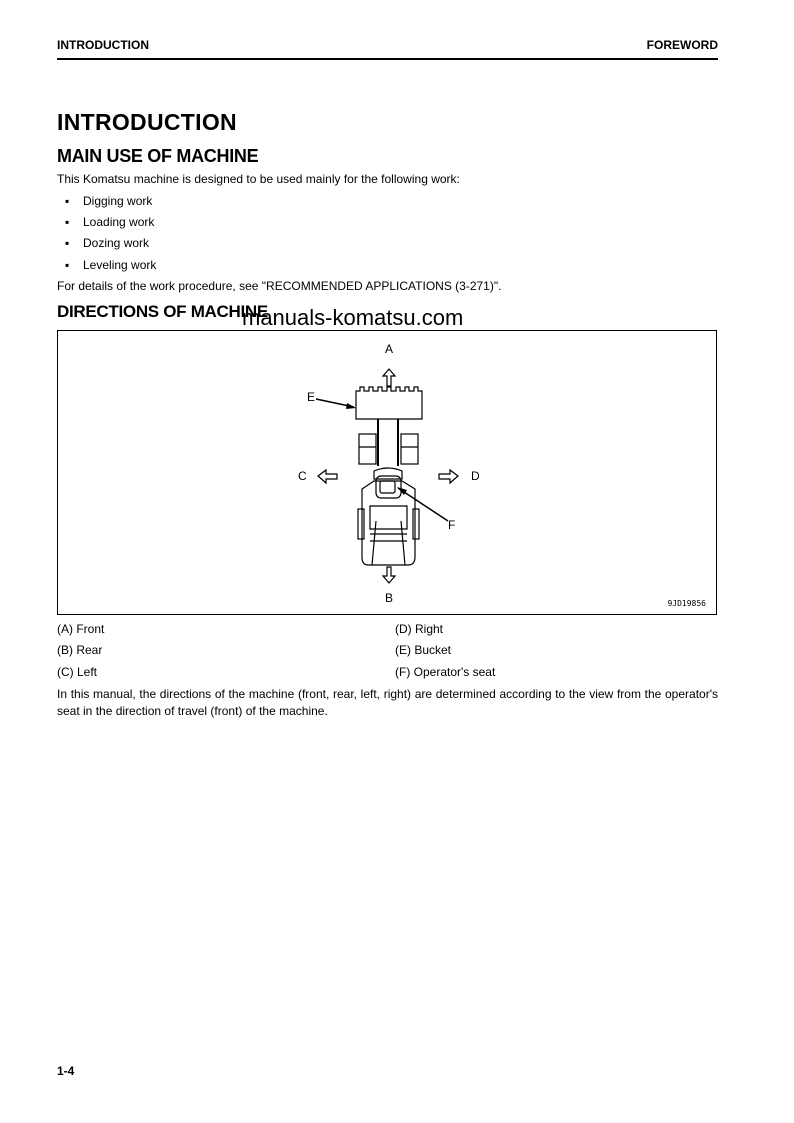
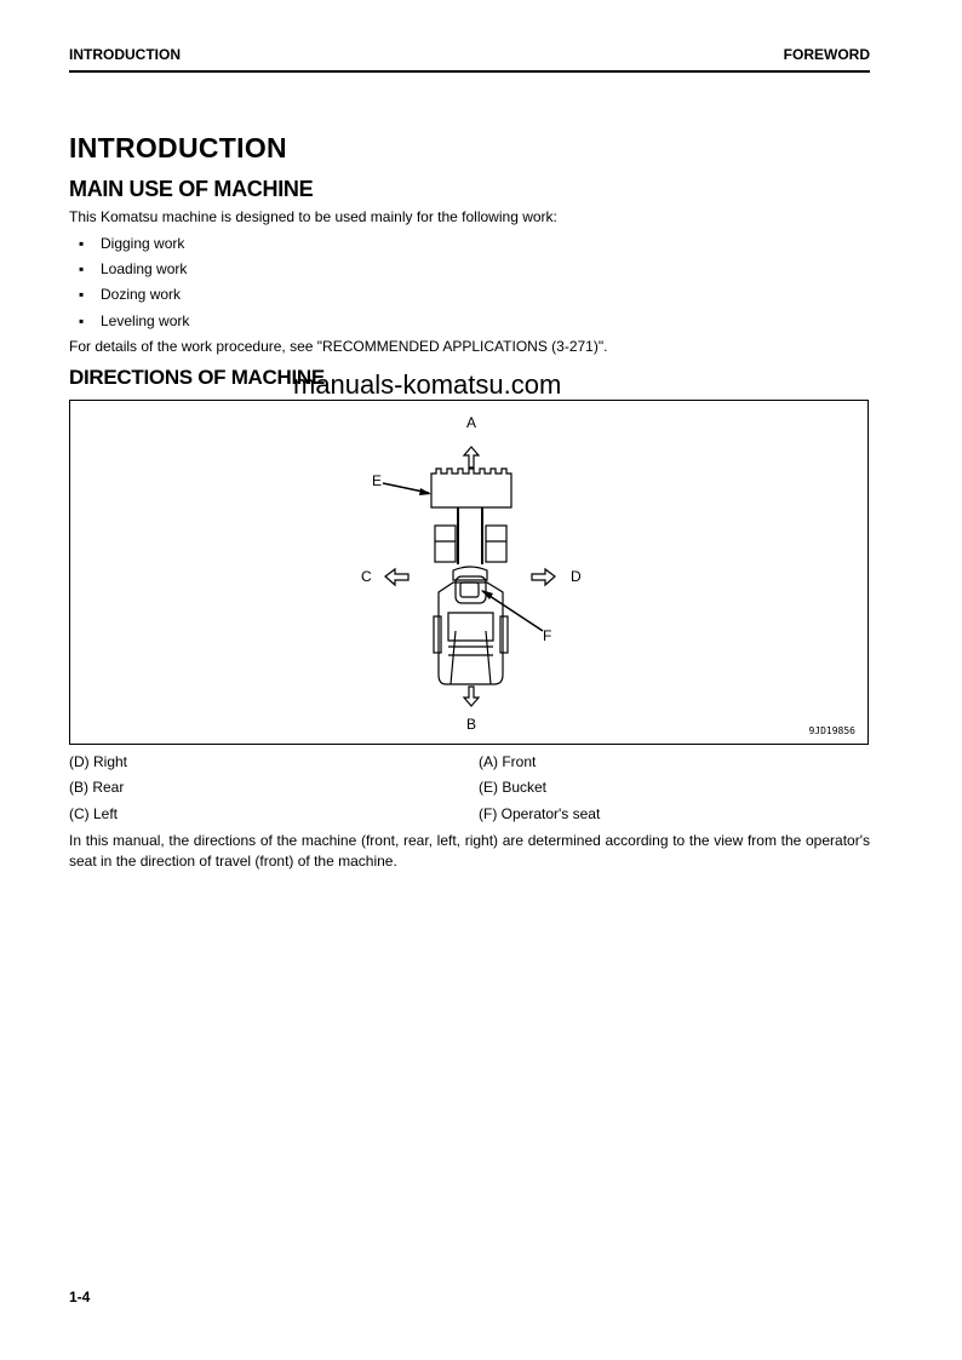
  INTRODUCTION
  FOREWORD
  INTRODUCTION
  MAIN USE OF MACHINE
  This Komatsu machine is designed to be used mainly for the following work:
  ▪ Digging work
  ▪ Loading work
  ▪ Dozing work
  ▪ Leveling work
  For details of the work procedure, see "RECOMMENDED APPLICATIONS (3-271)".
  DIRECTIONS OF MACHINE
  manuals-komatsu.com
  A
  B
  C
  D
  E
  F
  9JD19856
- (A) Front
+ (D) Right
  (B) Rear
  (C) Left
- (D) Right
+ (A) Front
  (E) Bucket
  (F) Operator's seat
  In this manual, the directions of the machine (front, rear, left, right) are determined according to the view from the operator's seat in the direction of travel (front) of the machine.
  1-4
